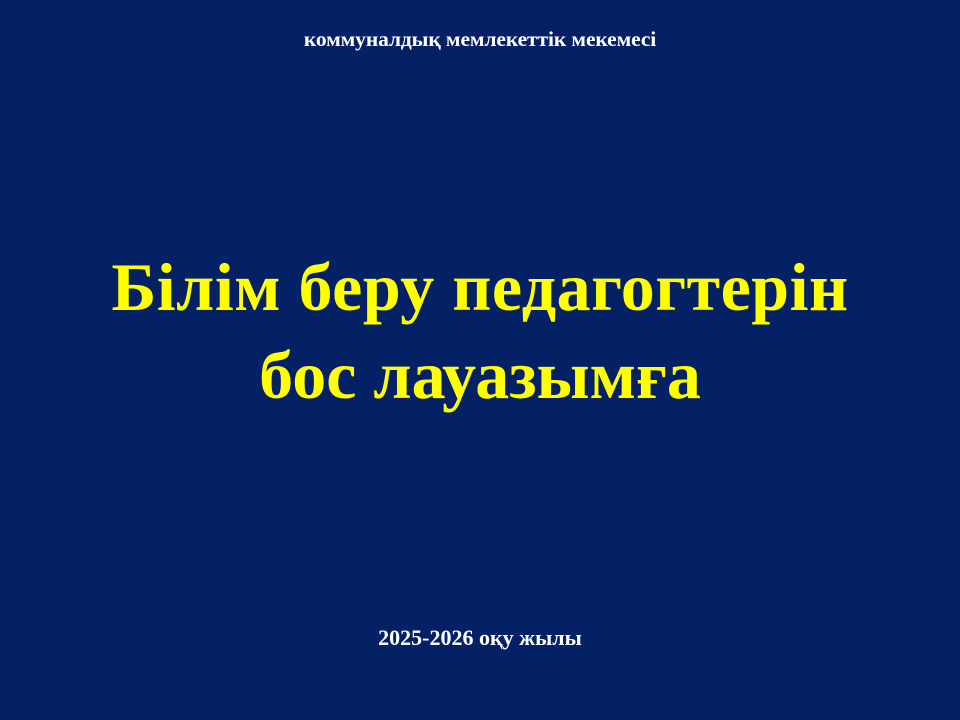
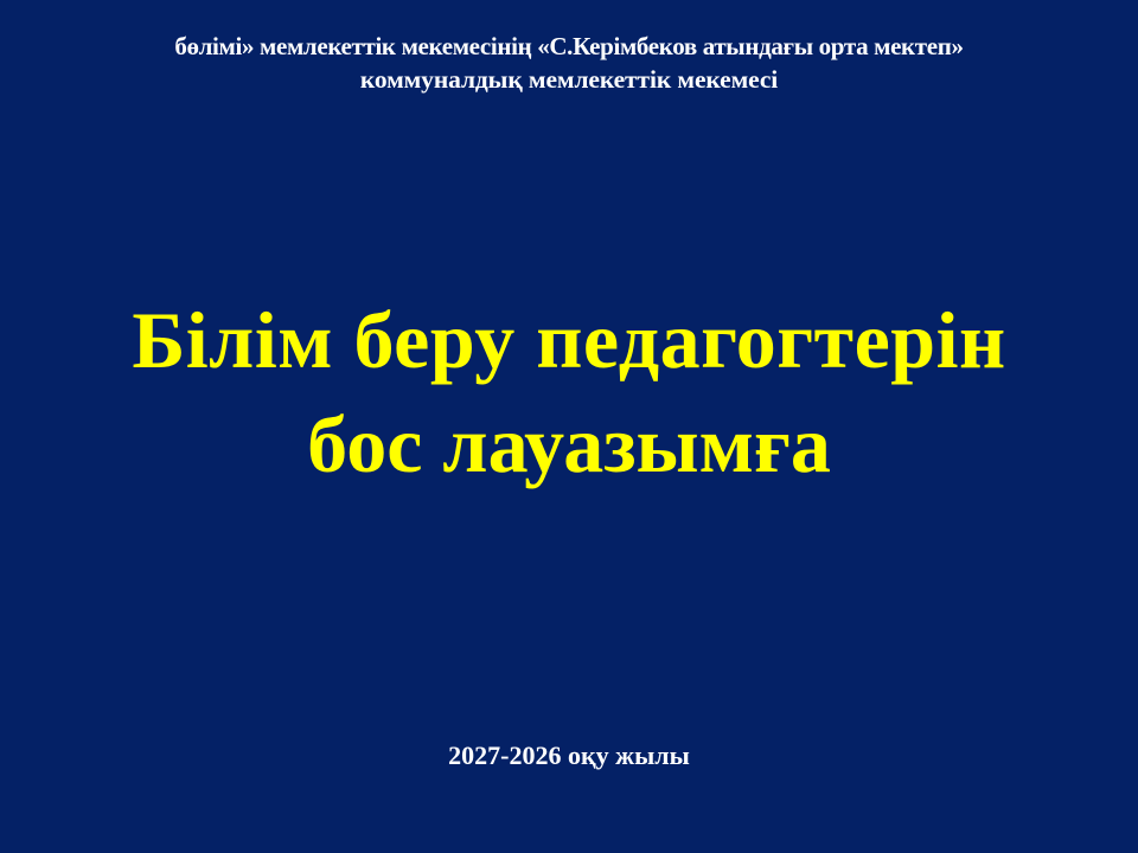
+ бөлімі» мемлекеттік мекемесінің «С.Керімбеков атындағы орта мектеп»
  коммуналдық мемлекеттік мекемесі
  Білім беру педагогтерін
  бос лауазымға
- 2025-2026 оқу жылы
+ 2027-2026 оқу жылы
